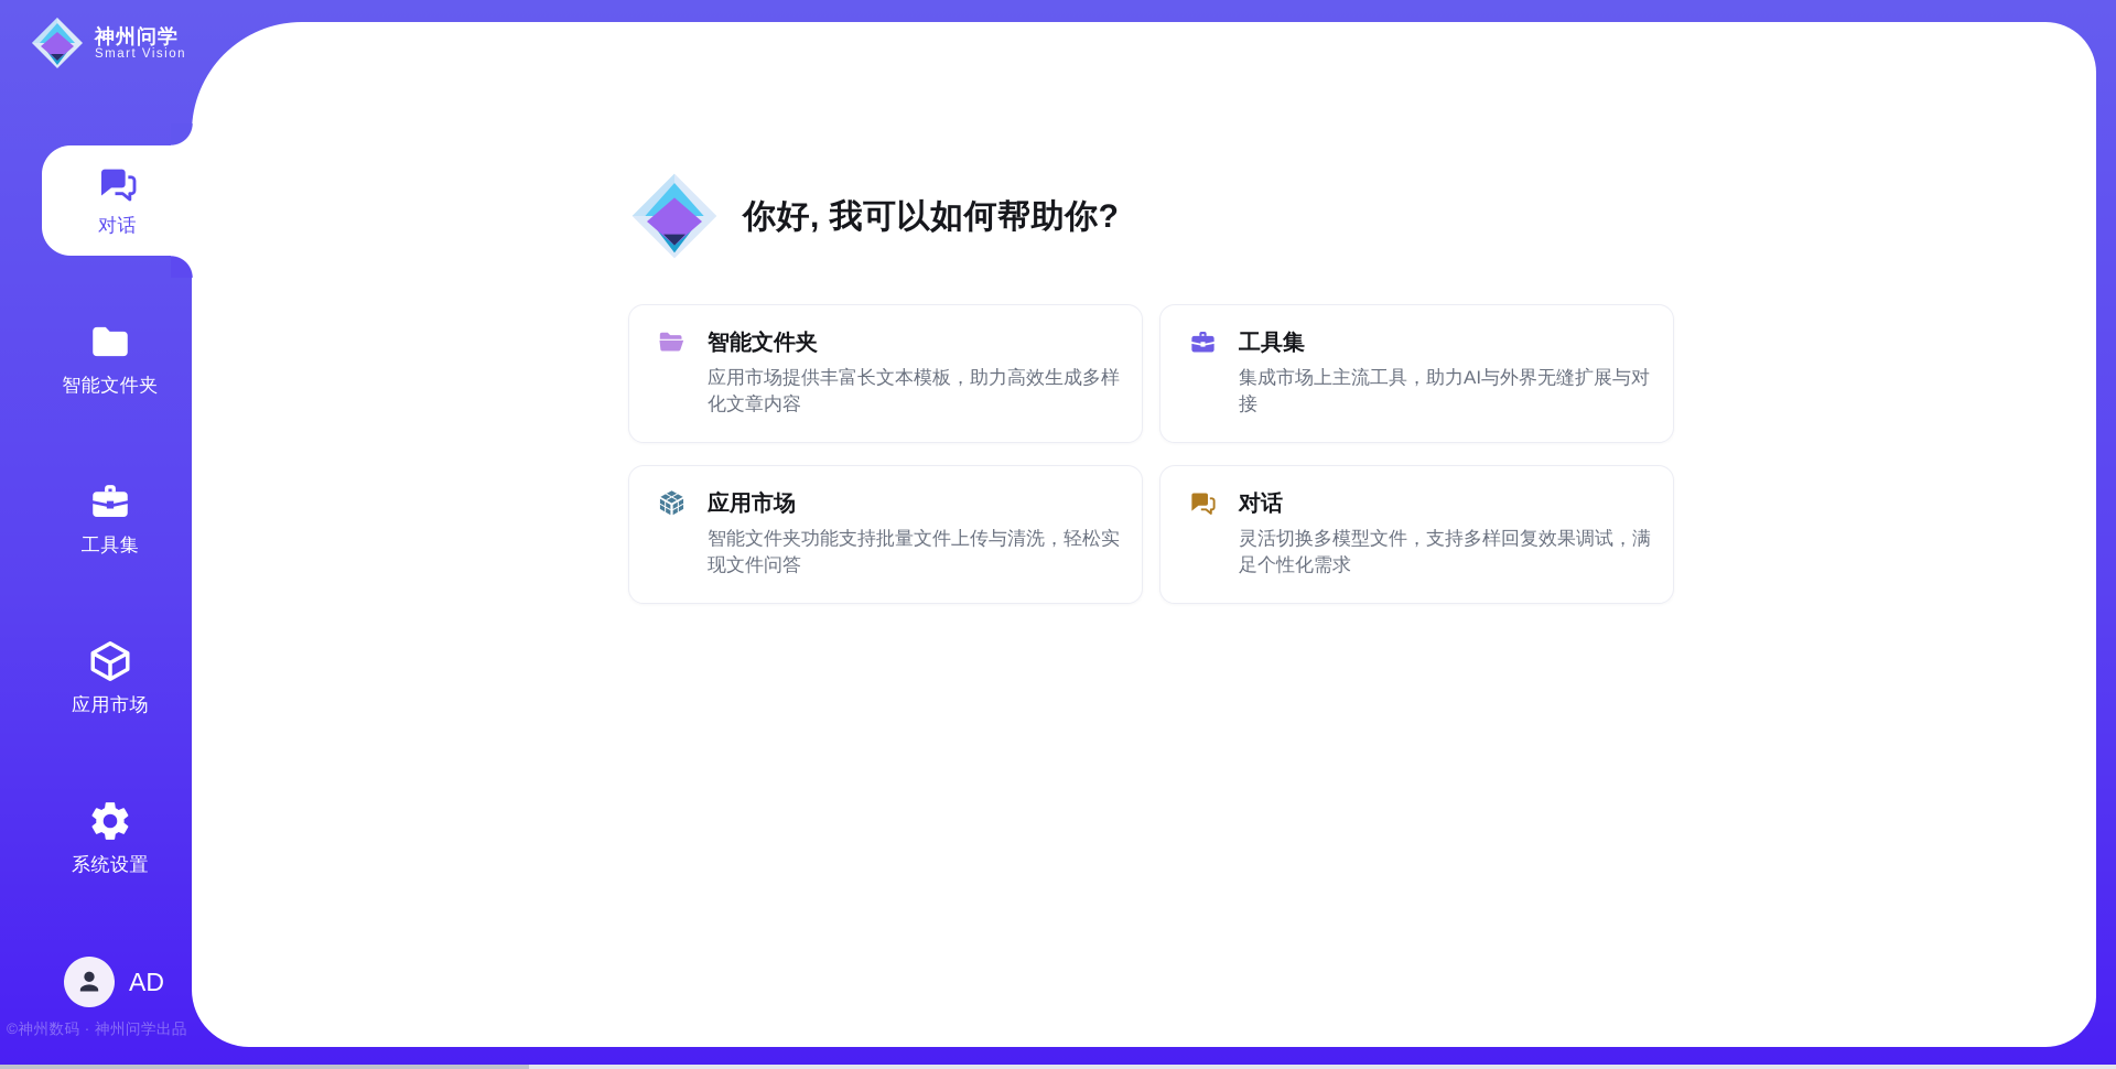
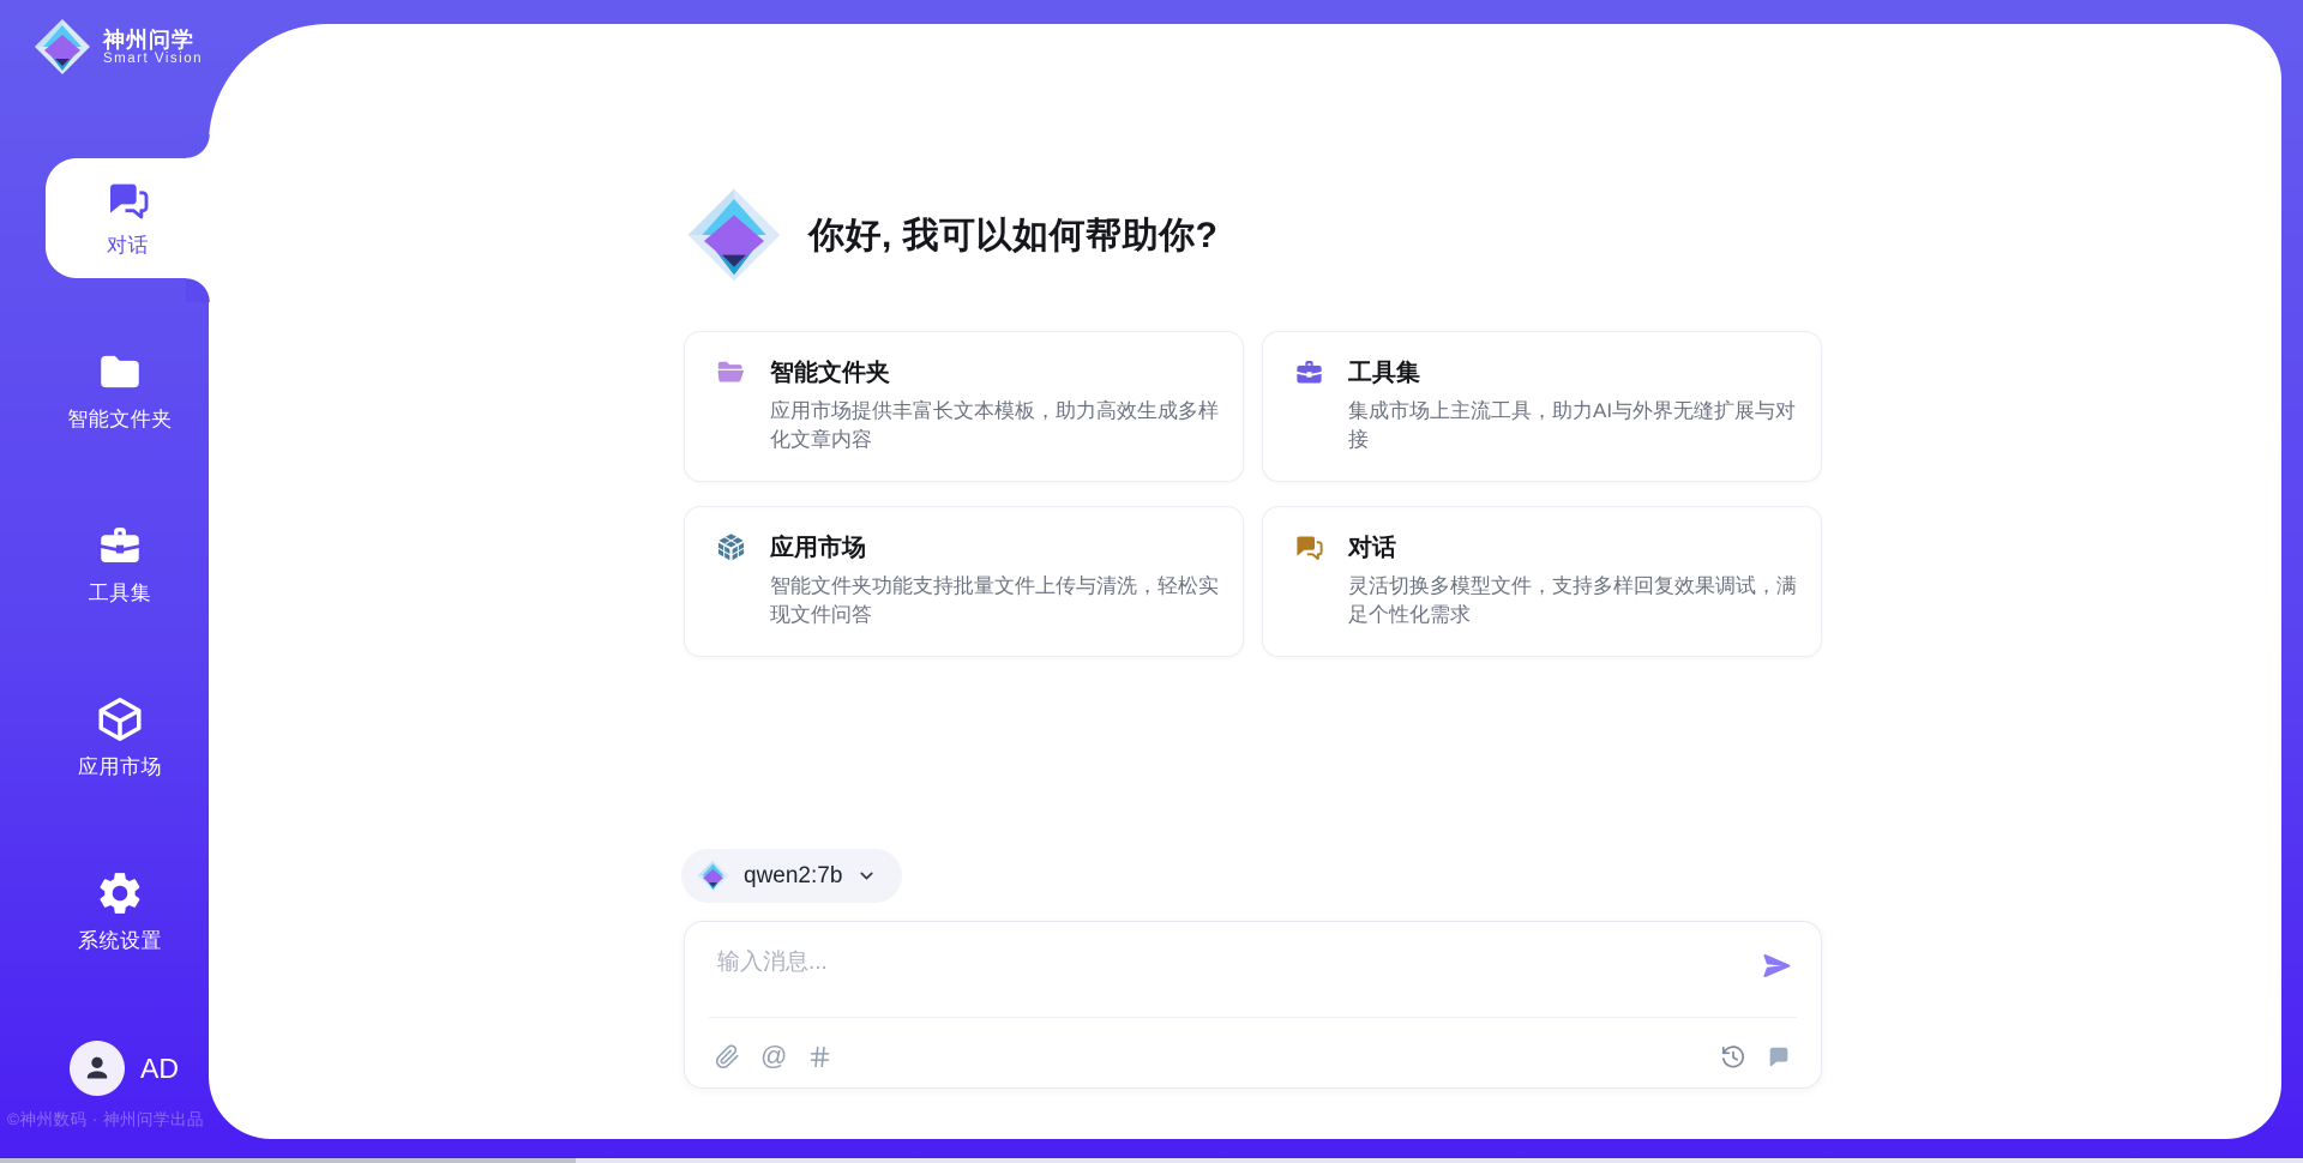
  神州问学
  Smart Vision
  对话
  智能文件夹
  工具集
  应用市场
  系统设置
  AD
  ©神州数码 · 神州问学出品
  你好, 我可以如何帮助你?
  智能文件夹
  应用市场提供丰富长文本模板，助力高效生成多样化文章内容
  工具集
  集成市场上主流工具，助力AI与外界无缝扩展与对接
  应用市场
  智能文件夹功能支持批量文件上传与清洗，轻松实现文件问答
  对话
  灵活切换多模型文件，支持多样回复效果调试，满足个性化需求
+ qwen2:7b
+ 输入消息...
+ @
